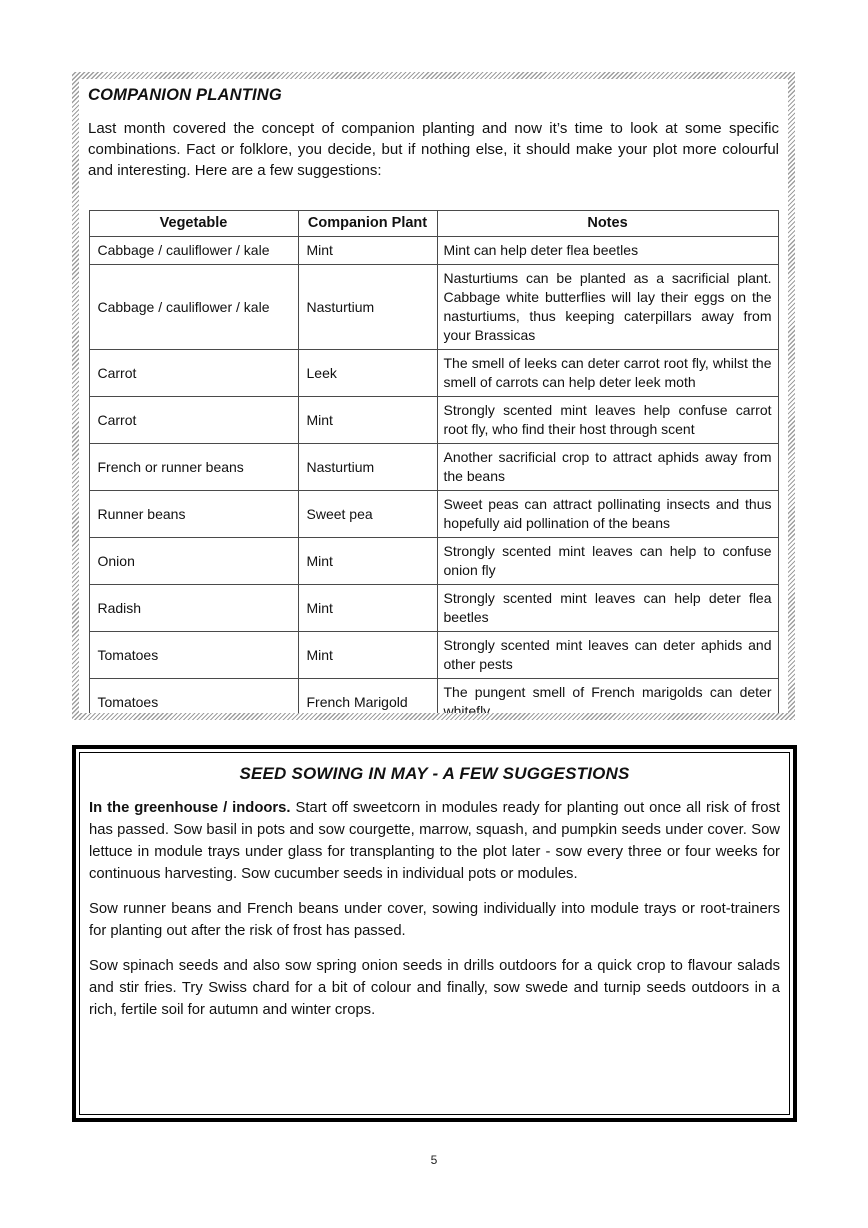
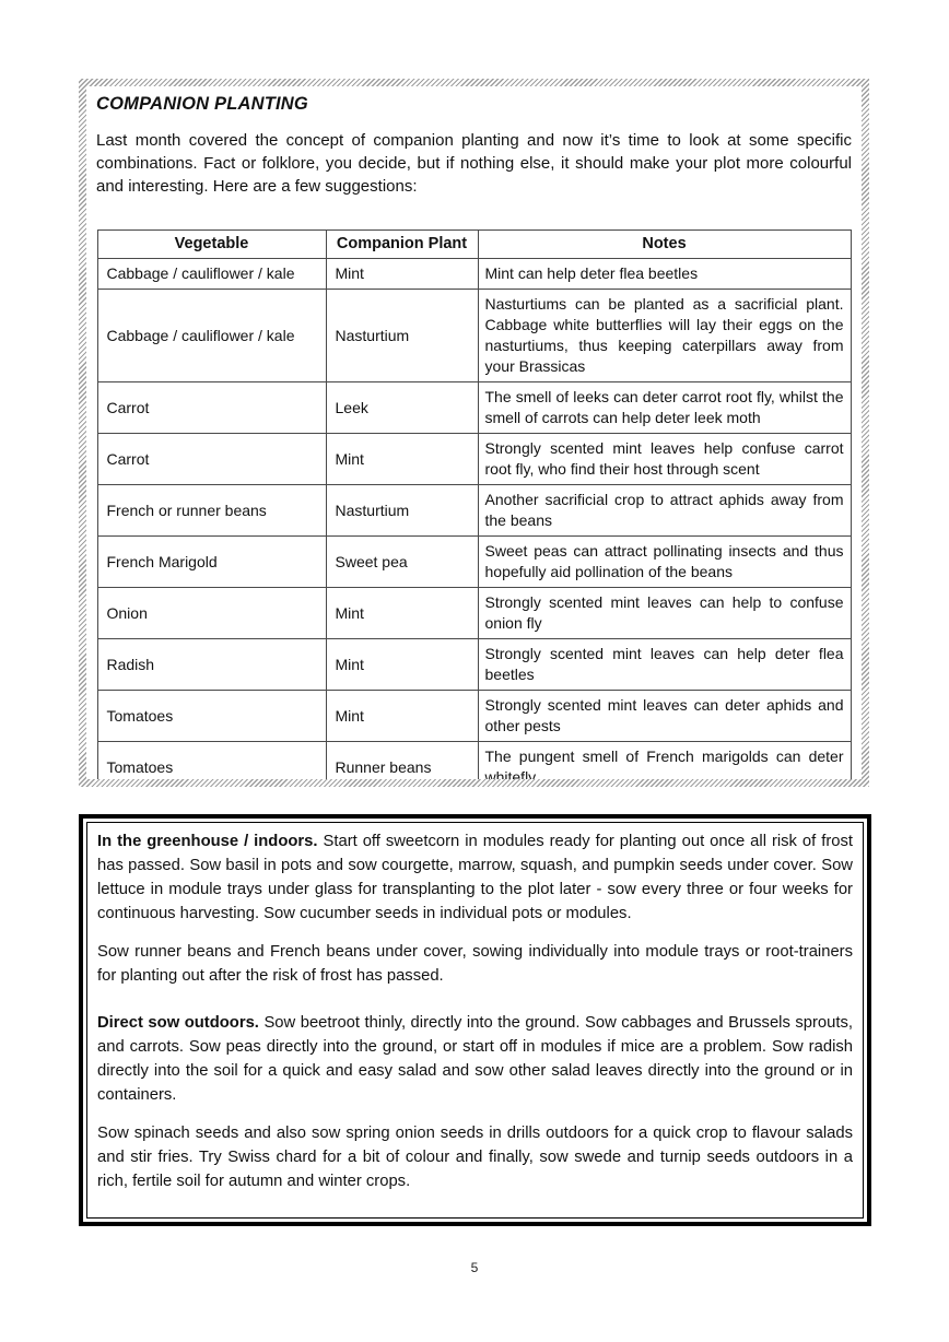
  COMPANION PLANTING
  Last month covered the concept of companion planting and now it’s time to look at some specific combinations. Fact or folklore, you decide, but if nothing else, it should make your plot more colourful and interesting. Here are a few suggestions:
  Vegetable	Companion Plant	Notes
  Cabbage / cauliflower / kale	Mint	Mint can help deter flea beetles
  Cabbage / cauliflower / kale	Nasturtium	Nasturtiums can be planted as a sacrificial plant. Cabbage white butterflies will lay their eggs on the nasturtiums, thus keeping caterpillars away from your Brassicas
  Carrot	Leek	The smell of leeks can deter carrot root fly, whilst the smell of carrots can help deter leek moth
  Carrot	Mint	Strongly scented mint leaves help confuse carrot root fly, who find their host through scent
  French or runner beans	Nasturtium	Another sacrificial crop to attract aphids away from the beans
- Runner beans	Sweet pea	Sweet peas can attract pollinating insects and thus hopefully aid pollination of the beans
+ French Marigold	Sweet pea	Sweet peas can attract pollinating insects and thus hopefully aid pollination of the beans
  Onion	Mint	Strongly scented mint leaves can help to confuse onion fly
  Radish	Mint	Strongly scented mint leaves can help deter flea beetles
  Tomatoes	Mint	Strongly scented mint leaves can deter aphids and other pests
- Tomatoes	French Marigold	The pungent smell of French marigolds can deter whitefly.
+ Tomatoes	Runner beans	The pungent smell of French marigolds can deter whitefly.
- SEED SOWING IN MAY - A FEW SUGGESTIONS
  In the greenhouse / indoors. Start off sweetcorn in modules ready for planting out once all risk of frost has passed. Sow basil in pots and sow courgette, marrow, squash, and pumpkin seeds under cover. Sow lettuce in module trays under glass for transplanting to the plot later - sow every three or four weeks for continuous harvesting. Sow cucumber seeds in individual pots or modules.
  Sow runner beans and French beans under cover, sowing individually into module trays or root-trainers for planting out after the risk of frost has passed.
+ Direct sow outdoors. Sow beetroot thinly, directly into the ground. Sow cabbages and Brussels sprouts, and carrots. Sow peas directly into the ground, or start off in modules if mice are a problem. Sow radish directly into the soil for a quick and easy salad and sow other salad leaves directly into the ground or in containers.
  Sow spinach seeds and also sow spring onion seeds in drills outdoors for a quick crop to flavour salads and stir fries. Try Swiss chard for a bit of colour and finally, sow swede and turnip seeds outdoors in a rich, fertile soil for autumn and winter crops.
  5
